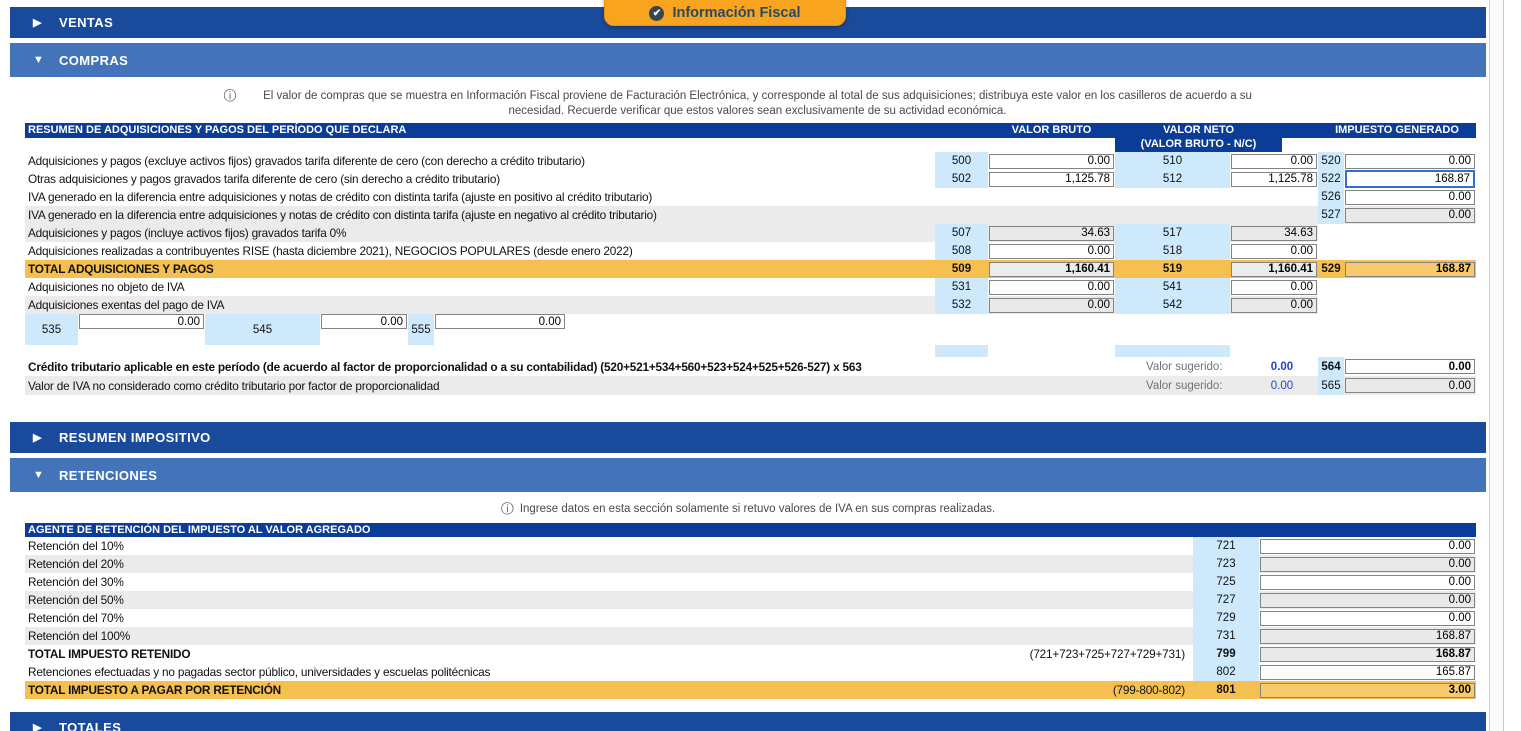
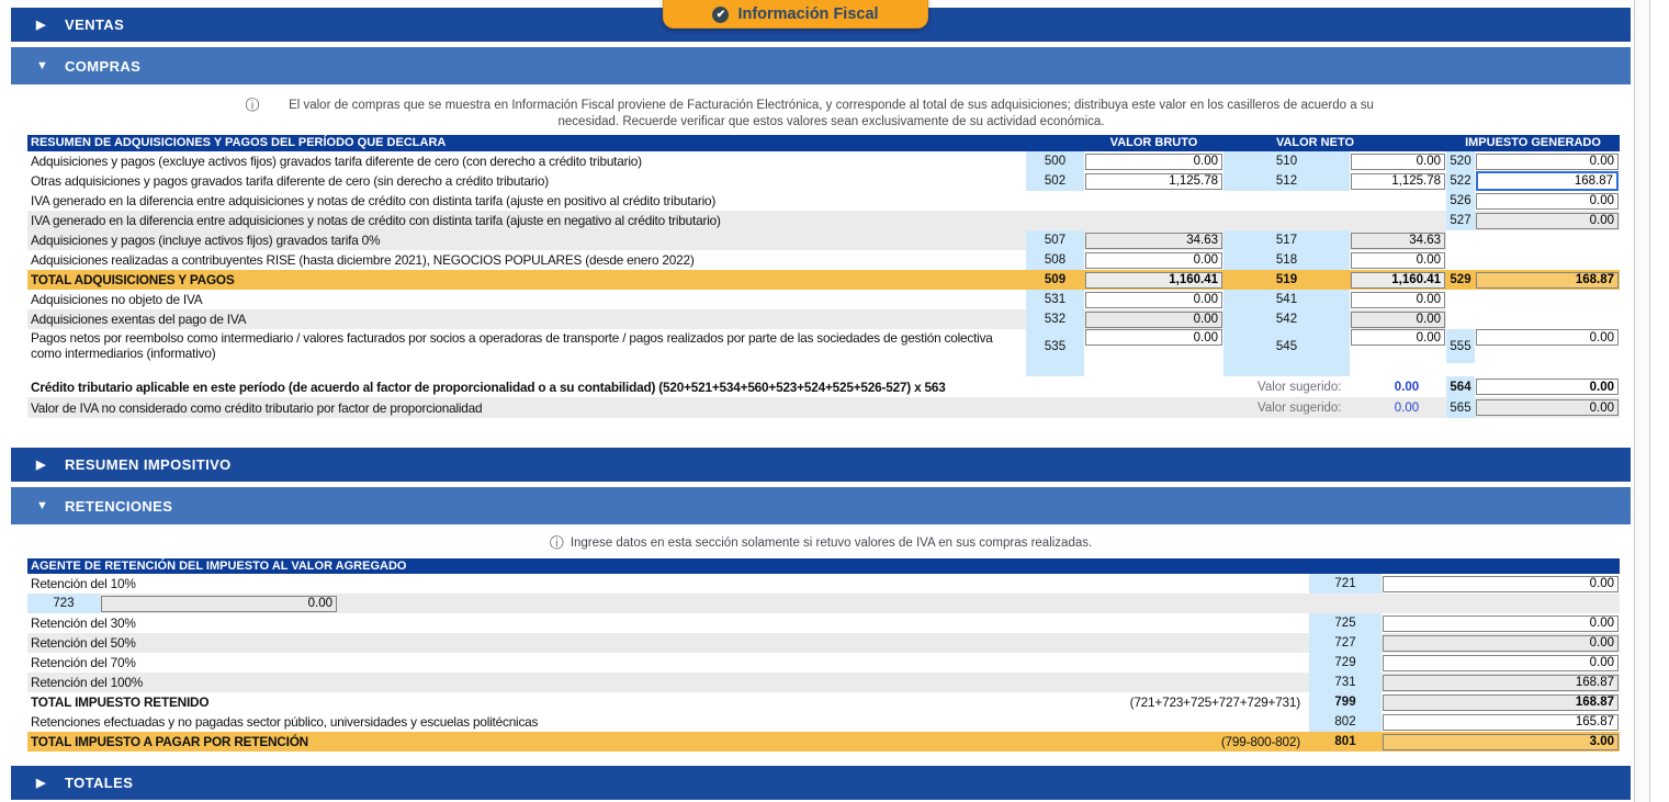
  ✔
  Información Fiscal
  ▶
  VENTAS
  ▼
  COMPRAS
  ⓘ
  El valor de compras que se muestra en Información Fiscal proviene de Facturación Electrónica, y corresponde al total de sus adquisiciones; distribuya este valor en los casilleros de acuerdo a su necesidad. Recuerde verificar que estos valores sean exclusivamente de su actividad económica.
  RESUMEN DE ADQUISICIONES Y PAGOS DEL PERÍODO QUE DECLARA
  VALOR BRUTO
  VALOR NETO
  IMPUESTO GENERADO
- (VALOR BRUTO - N/C)
  Adquisiciones y pagos (excluye activos fijos) gravados tarifa diferente de cero (con derecho a crédito tributario)
  500
  0.00
  510
  0.00
  520
  0.00
  Otras adquisiciones y pagos gravados tarifa diferente de cero (sin derecho a crédito tributario)
  502
  1,125.78
  512
  1,125.78
  522
  168.87
  IVA generado en la diferencia entre adquisiciones y notas de crédito con distinta tarifa (ajuste en positivo al crédito tributario)
  526
  0.00
  IVA generado en la diferencia entre adquisiciones y notas de crédito con distinta tarifa (ajuste en negativo al crédito tributario)
  527
  0.00
  Adquisiciones y pagos (incluye activos fijos) gravados tarifa 0%
  507
  34.63
  517
  34.63
  Adquisiciones realizadas a contribuyentes RISE (hasta diciembre 2021), NEGOCIOS POPULARES (desde enero 2022)
  508
  0.00
  518
  0.00
  TOTAL ADQUISICIONES Y PAGOS
  509
  1,160.41
  519
  1,160.41
  529
  168.87
  Adquisiciones no objeto de IVA
  531
  0.00
  541
  0.00
  Adquisiciones exentas del pago de IVA
  532
  0.00
  542
  0.00
+ Pagos netos por reembolso como intermediario / valores facturados por socios a operadoras de transporte / pagos realizados por parte de las sociedades de gestión colectiva como intermediarios (informativo)
  535
  0.00
  545
  0.00
  555
  0.00
  Crédito tributario aplicable en este período (de acuerdo al factor de proporcionalidad o a su contabilidad) (520+521+534+560+523+524+525+526-527) x 563
  Valor sugerido:
  0.00
  564
  0.00
  Valor de IVA no considerado como crédito tributario por factor de proporcionalidad
  Valor sugerido:
  0.00
  565
  0.00
  ▶
  RESUMEN IMPOSITIVO
  ▼
  RETENCIONES
  ⓘ
  Ingrese datos en esta sección solamente si retuvo valores de IVA en sus compras realizadas.
  AGENTE DE RETENCIÓN DEL IMPUESTO AL VALOR AGREGADO
  Retención del 10%
  721
  0.00
- Retención del 20%
  723
  0.00
  Retención del 30%
  725
  0.00
  Retención del 50%
  727
  0.00
  Retención del 70%
  729
  0.00
  Retención del 100%
  731
  168.87
  TOTAL IMPUESTO RETENIDO
  (721+723+725+727+729+731)
  799
  168.87
  Retenciones efectuadas y no pagadas sector público, universidades y escuelas politécnicas
  802
  165.87
  TOTAL IMPUESTO A PAGAR POR RETENCIÓN
  (799-800-802)
  801
  3.00
  ▶
  TOTALES
